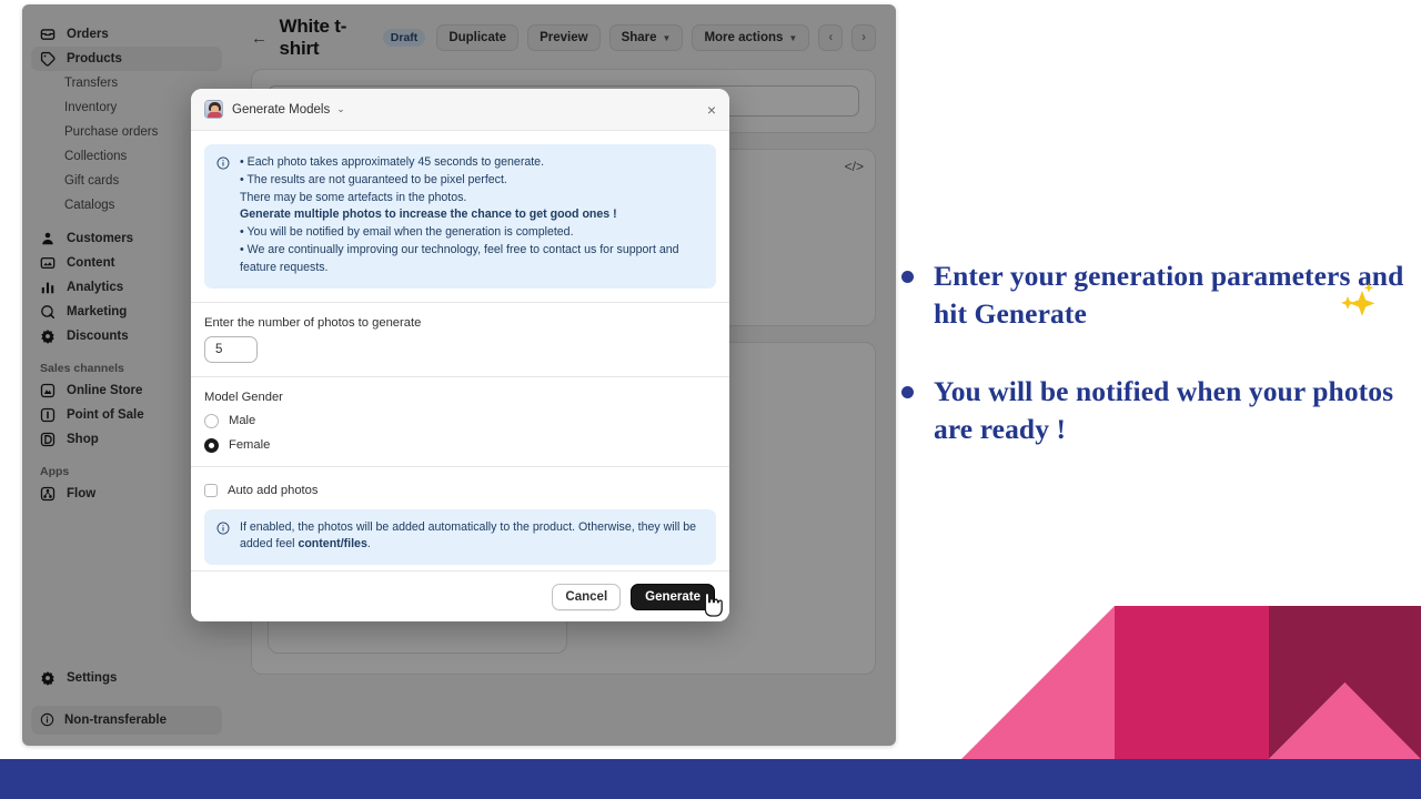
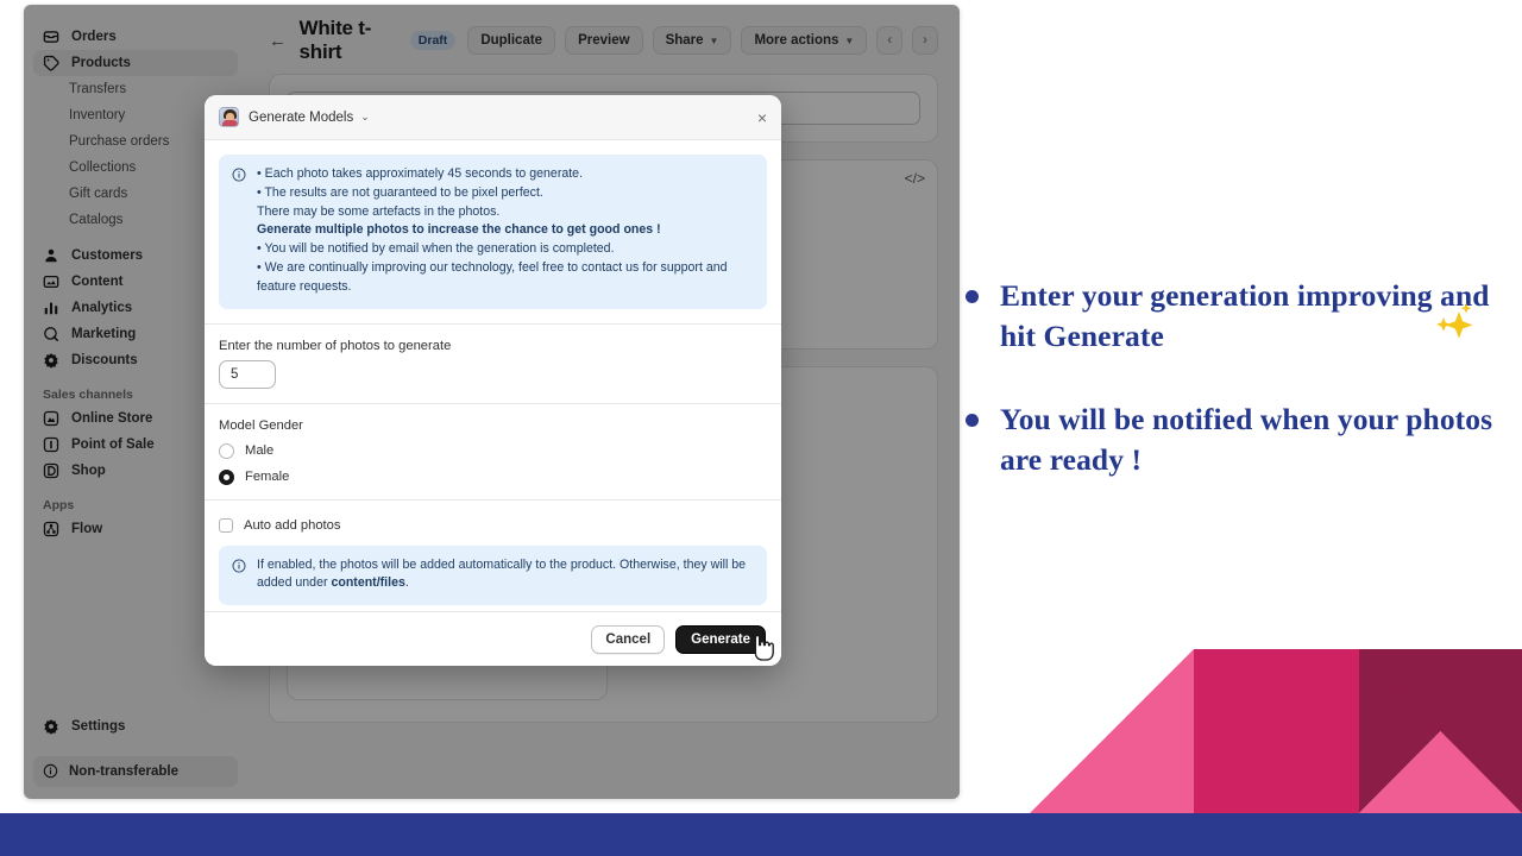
  Orders
  Products
  Transfers
  Inventory
  Purchase orders
  Collections
  Gift cards
  Catalogs
  Customers
  Content
  Analytics
  Marketing
  Discounts
  Sales channels
  Online Store
  Point of Sale
  Shop
  Apps
  Flow
  Settings
  Non-transferable
  ←
  White t-shirt
  Draft
  Duplicate
  Preview
  Share
  ▼
  More actions
  ▼
  ‹
  ›
  </>
  Generate Models
  ⌄
  ×
  • Each photo takes approximately 45 seconds to generate.
  • The results are not guaranteed to be pixel perfect.
  There may be some artefacts in the photos.
  Generate multiple photos to increase the chance to get good ones !
  • You will be notified by email when the generation is completed.
  • We are continually improving our technology, feel free to contact us for support and
  feature requests.
  Enter the number of photos to generate
  5
  Model Gender
  Male
  Female
  Auto add photos
- If enabled, the photos will be added automatically to the product. Otherwise, they will be added feel content/files.
+ If enabled, the photos will be added automatically to the product. Otherwise, they will be added under content/files.
  Cancel
  Generate
- Enter your generation parameters and hit Generate
+ Enter your generation improving and hit Generate
  You will be notified when your photos are ready !
